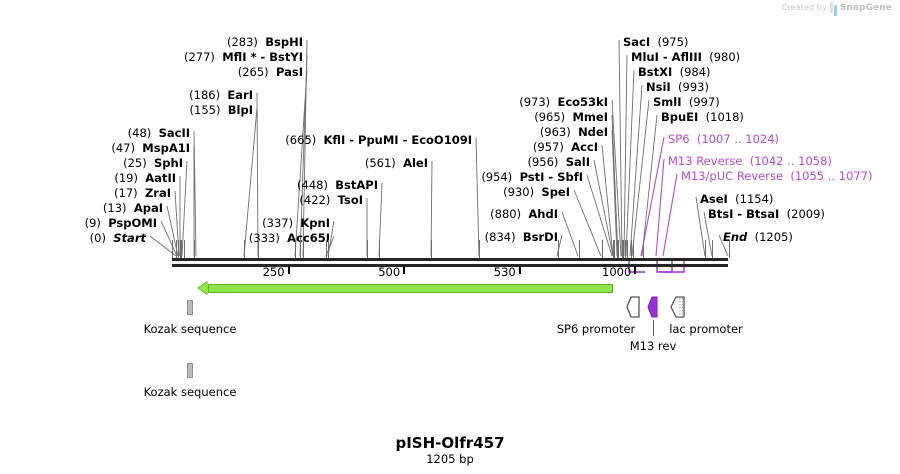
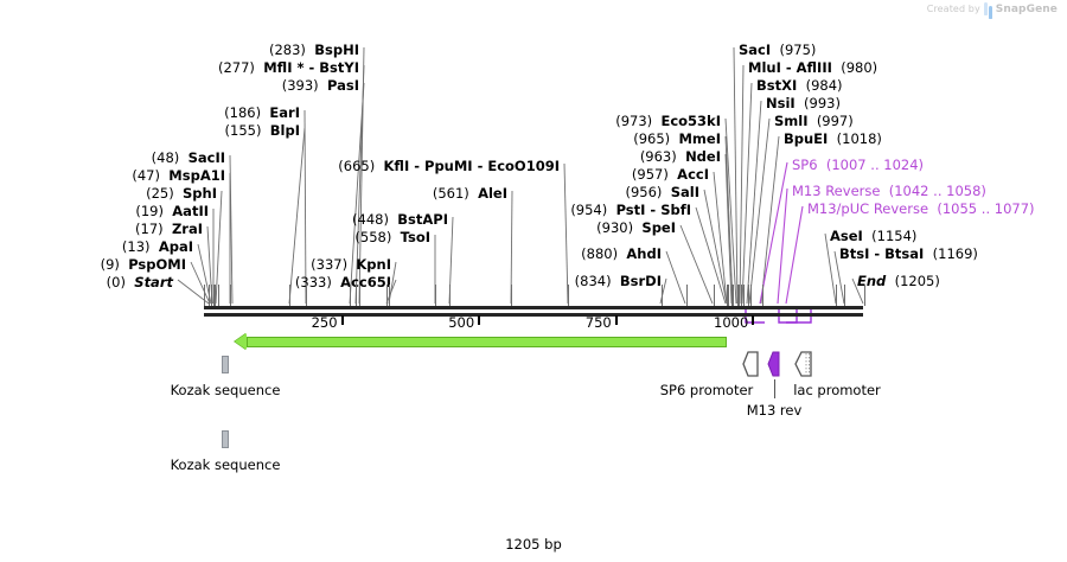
  Created by
  SnapGene
  (283) BspHI
  (277) MflI * - BstYI
- (265) PasI
+ (393) PasI
  (186) EarI
  (155) BlpI
  (48) SacII
  (47) MspA1I
  (25) SphI
  (19) AatII
  (17) ZraI
  (13) ApaI
  (9) PspOMI
  (0) Start
  (665) KflI - PpuMI - EcoO109I
  (561) AleI
  (448) BstAPI
- (422) TsoI
+ (558) TsoI
  (337) KpnI
  (333) Acc65I
  (973) Eco53kI
  (965) MmeI
  (963) NdeI
  (957) AccI
  (956) SalI
  (954) PstI - SbfI
  (930) SpeI
  (880) AhdI
  (834) BsrDI
  SacI (975)
  MluI - AflIII (980)
  BstXI (984)
  NsiI (993)
  SmlI (997)
  BpuEI (1018)
  AseI (1154)
- BtsI - BtsaI (2009)
+ BtsI - BtsaI (1169)
  End (1205)
  SP6 (1007 .. 1024)
  M13 Reverse (1042 .. 1058)
  M13/pUC Reverse (1055 .. 1077)
  250
  500
- 530
+ 750
  1000
  Kozak sequence
  Kozak sequence
  SP6 promoter
  M13 rev
  lac promoter
- pISH-Olfr457
  1205 bp
